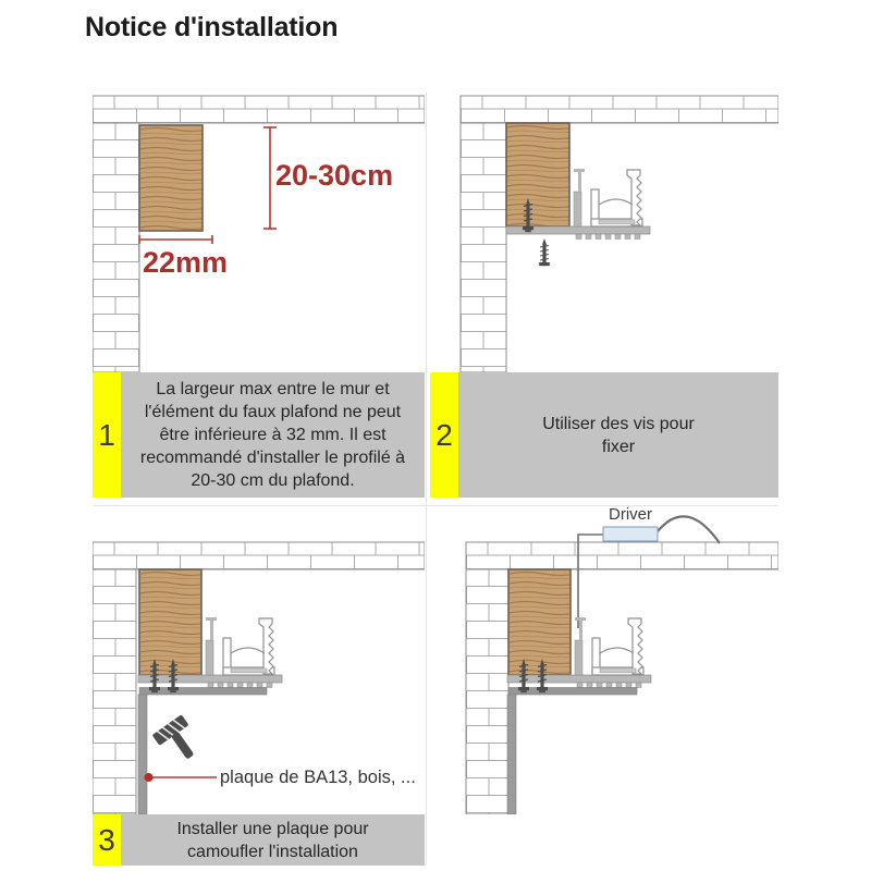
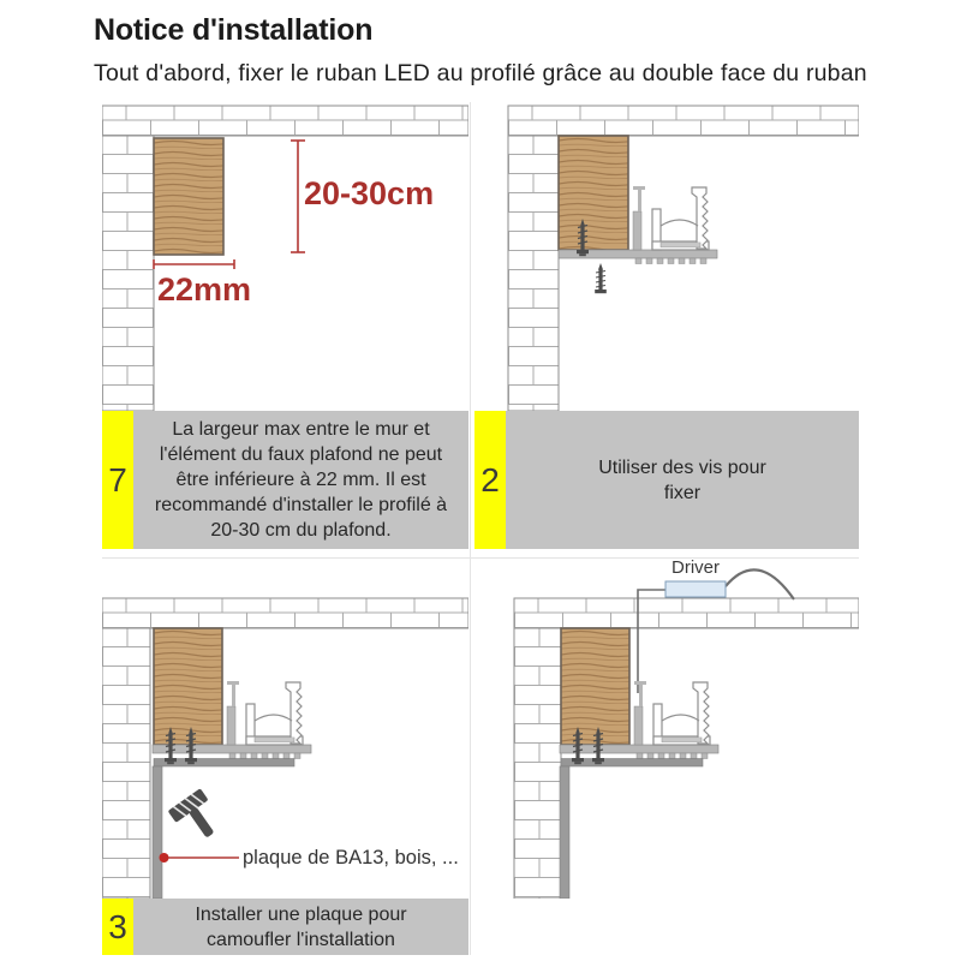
  Notice d'installation
+ Tout d'abord, fixer le ruban LED au profilé grâce au double face du ruban
  20-30cm
  22mm
- 1
+ 7
- La largeur max entre le mur et l'élément du faux plafond ne peut être inférieure à 32 mm. Il est recommandé d'installer le profilé à 20-30 cm du plafond.
+ La largeur max entre le mur et l'élément du faux plafond ne peut être inférieure à 22 mm. Il est recommandé d'installer le profilé à 20-30 cm du plafond.
  2
  Utiliser des vis pour fixer
  plaque de BA13, bois, ...
  3
  Installer une plaque pour camoufler l'installation
  Driver
